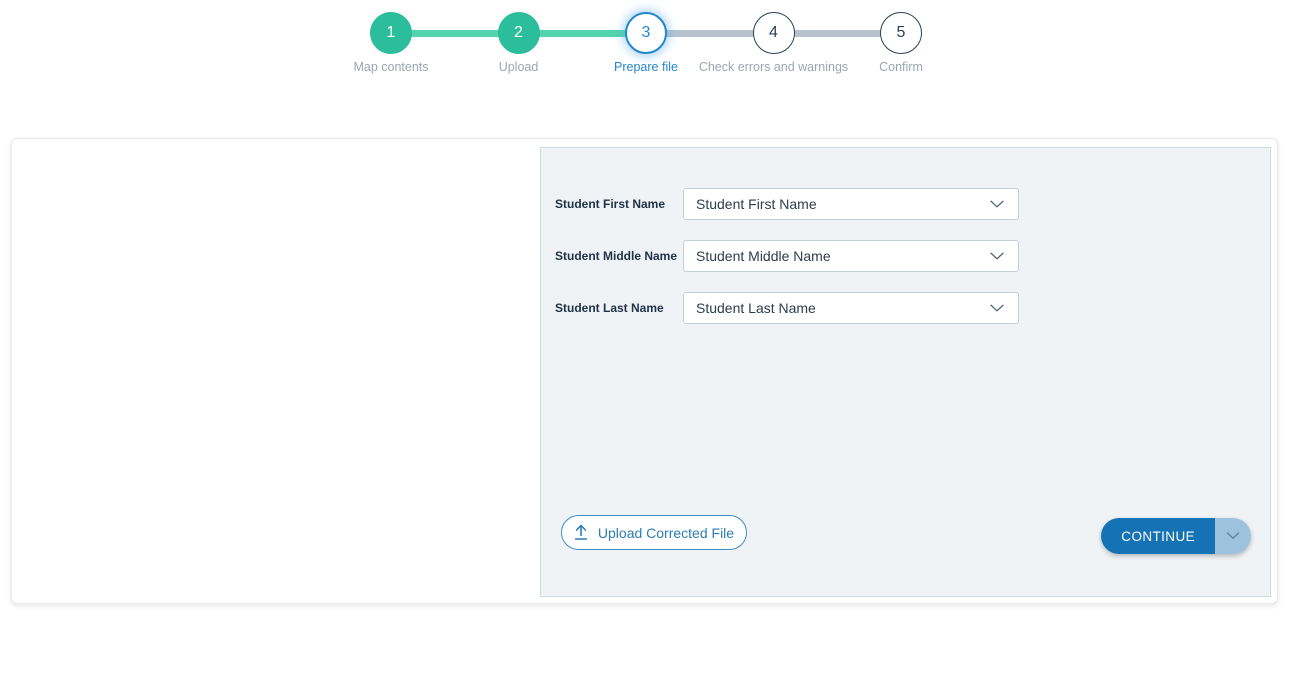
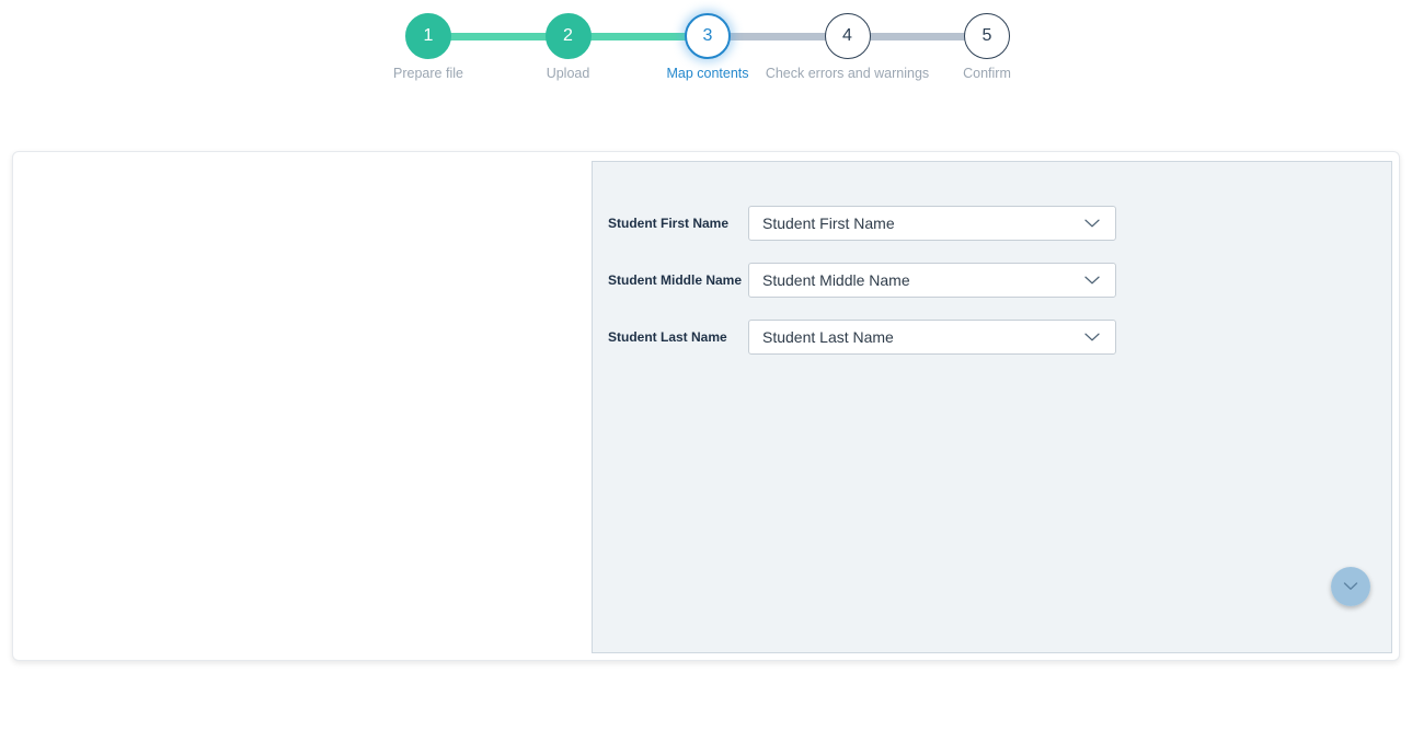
  1
- Map contents
+ Prepare file
  2
  Upload
  3
- Prepare file
+ Map contents
  4
  Check errors and warnings
  5
  Confirm
  Student First Name
  Student First Name
  Student Middle Name
  Student Middle Name
  Student Last Name
  Student Last Name
- Upload Corrected File
- CONTINUE
